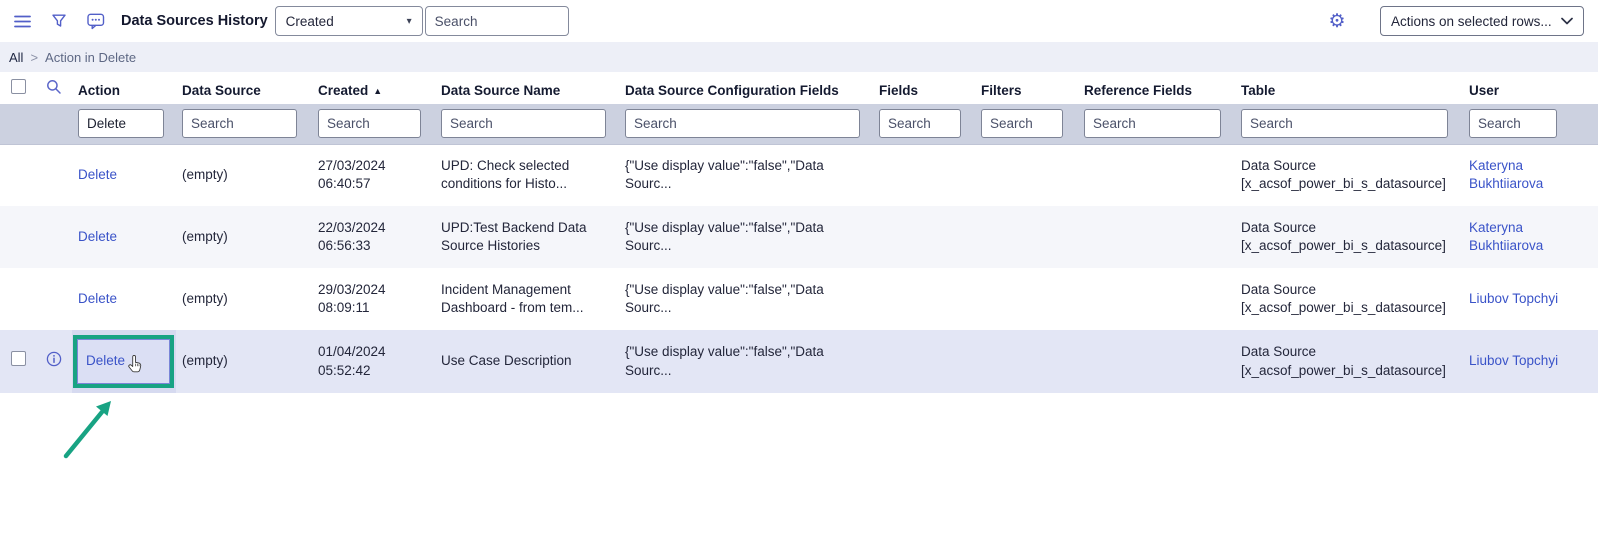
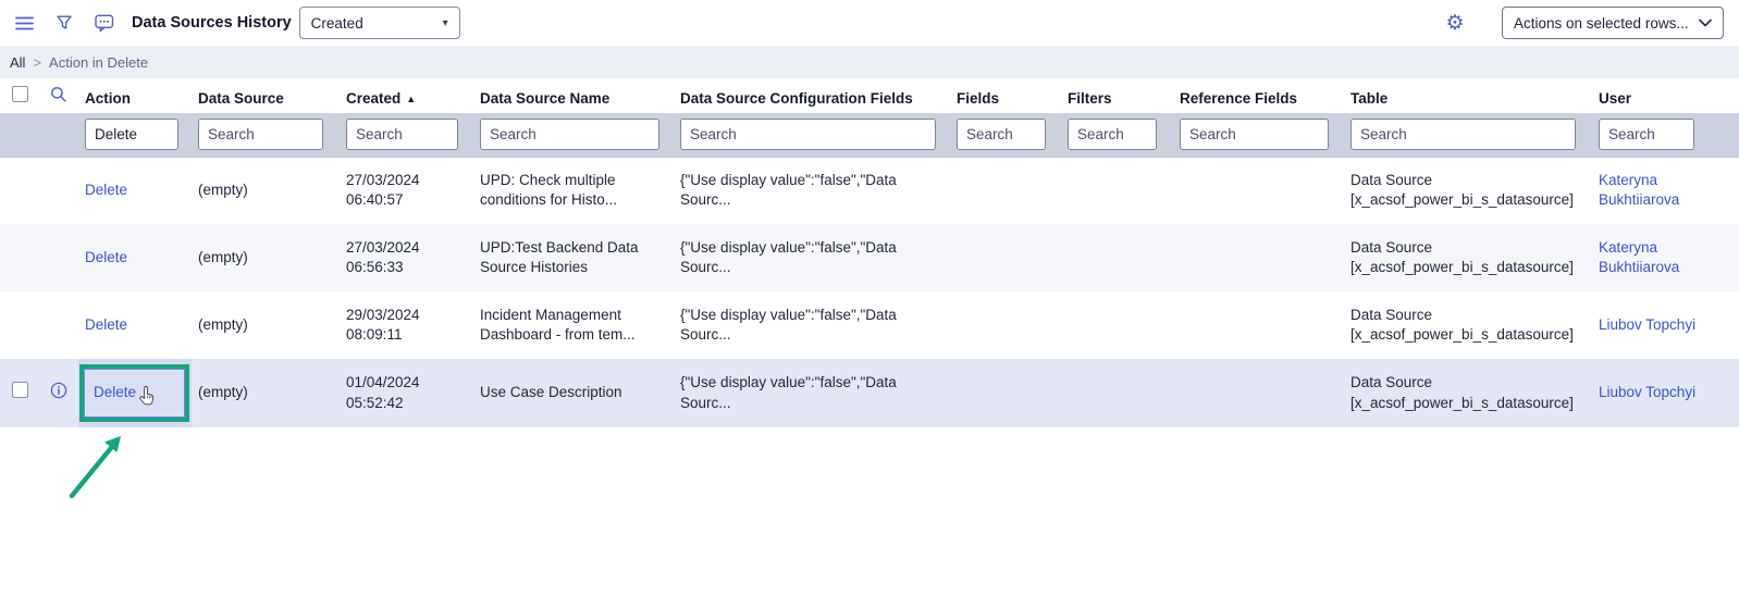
  Data Sources History
  Created
  ▾
- Search
  ⚙
  Actions on selected rows...
  All
  >
  Action in Delete
  		Action	Data Source	Created ▲	Data Source Name	Data Source Configuration Fields	Fields	Filters	Reference Fields	Table	User
  		Delete	Search	Search	Search	Search	Search	Search	Search	Search	Search
- 		Delete	(empty)	27/03/2024 06:40:57	UPD: Check selected conditions for Histo...	{"Use display value":"false","Data Sourc...				Data Source [x_acsof_power_bi_s_datasource]	Kateryna Bukhtiiarova
+ 		Delete	(empty)	27/03/2024 06:40:57	UPD: Check multiple conditions for Histo...	{"Use display value":"false","Data Sourc...				Data Source [x_acsof_power_bi_s_datasource]	Kateryna Bukhtiiarova
- 		Delete	(empty)	22/03/2024 06:56:33	UPD:Test Backend Data Source Histories	{"Use display value":"false","Data Sourc...				Data Source [x_acsof_power_bi_s_datasource]	Kateryna Bukhtiiarova
+ 		Delete	(empty)	27/03/2024 06:56:33	UPD:Test Backend Data Source Histories	{"Use display value":"false","Data Sourc...				Data Source [x_acsof_power_bi_s_datasource]	Kateryna Bukhtiiarova
  		Delete	(empty)	29/03/2024 08:09:11	Incident Management Dashboard - from tem...	{"Use display value":"false","Data Sourc...				Data Source [x_acsof_power_bi_s_datasource]	Liubov Topchyi
  		Delete	(empty)	01/04/2024 05:52:42	Use Case Description	{"Use display value":"false","Data Sourc...				Data Source [x_acsof_power_bi_s_datasource]	Liubov Topchyi
